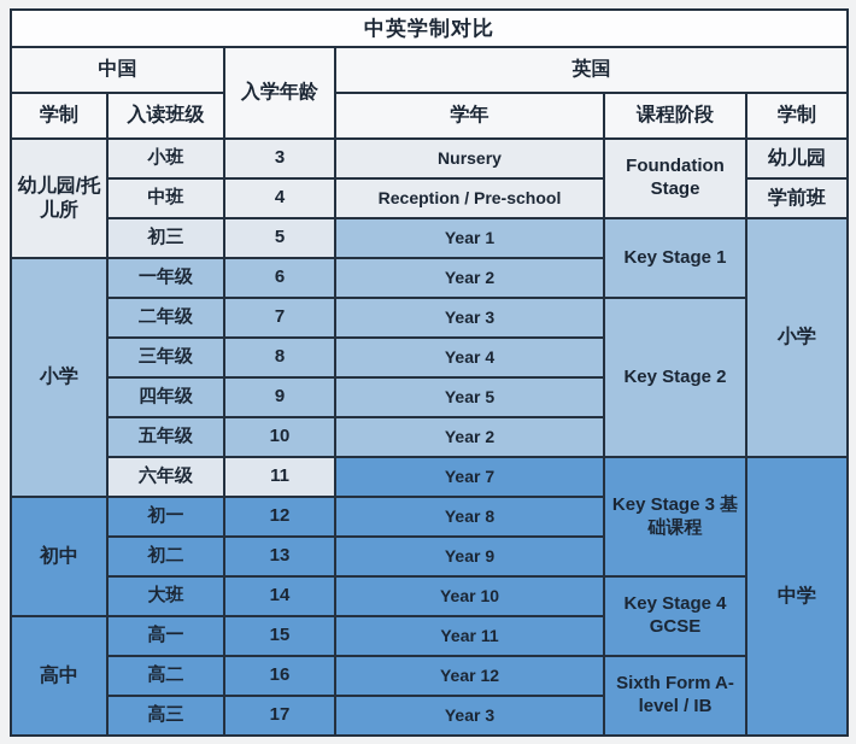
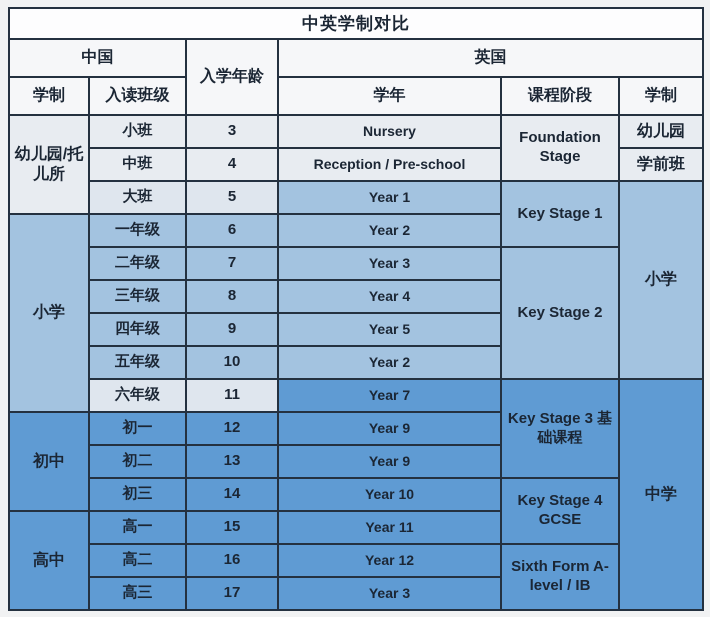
  中英学制对比
  中国	入学年龄	英国
  学制	入读班级	学年	课程阶段	学制
  幼儿园/托儿所	小班	3	Nursery	Foundation Stage	幼儿园
  中班	4	Reception / Pre-school	学前班
- 初三	5	Year 1	Key Stage 1	小学
+ 大班	5	Year 1	Key Stage 1	小学
  小学	一年级	6	Year 2
  二年级	7	Year 3	Key Stage 2
  三年级	8	Year 4
  四年级	9	Year 5
  五年级	10	Year 2
  六年级	11	Year 7	Key Stage 3 基础课程	中学
- 初中	初一	12	Year 8
+ 初中	初一	12	Year 9
  初二	13	Year 9
- 大班	14	Year 10	Key Stage 4 GCSE
+ 初三	14	Year 10	Key Stage 4 GCSE
  高中	高一	15	Year 11
  高二	16	Year 12	Sixth Form A-level / IB
  高三	17	Year 3
